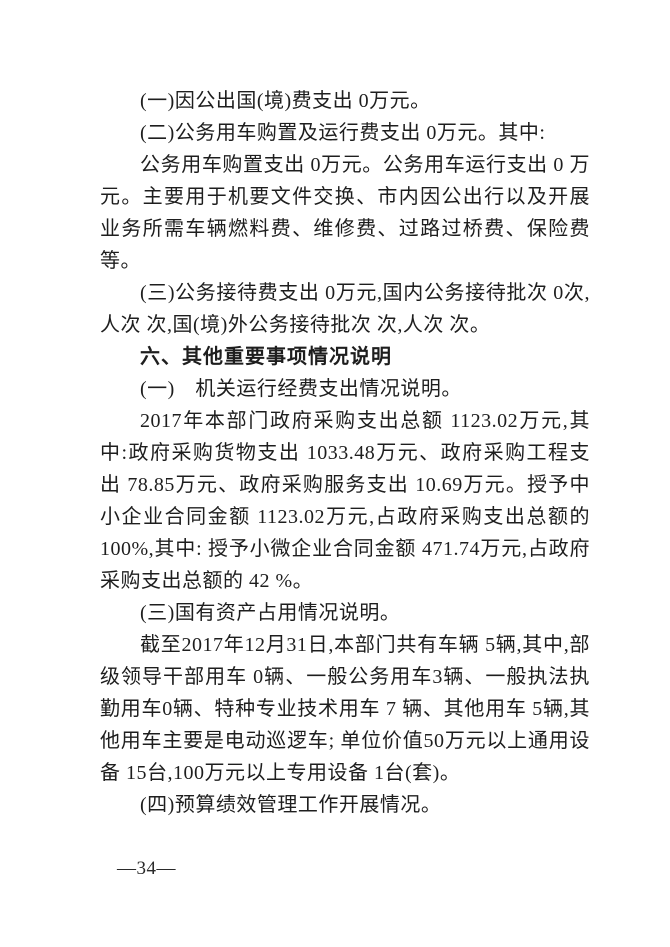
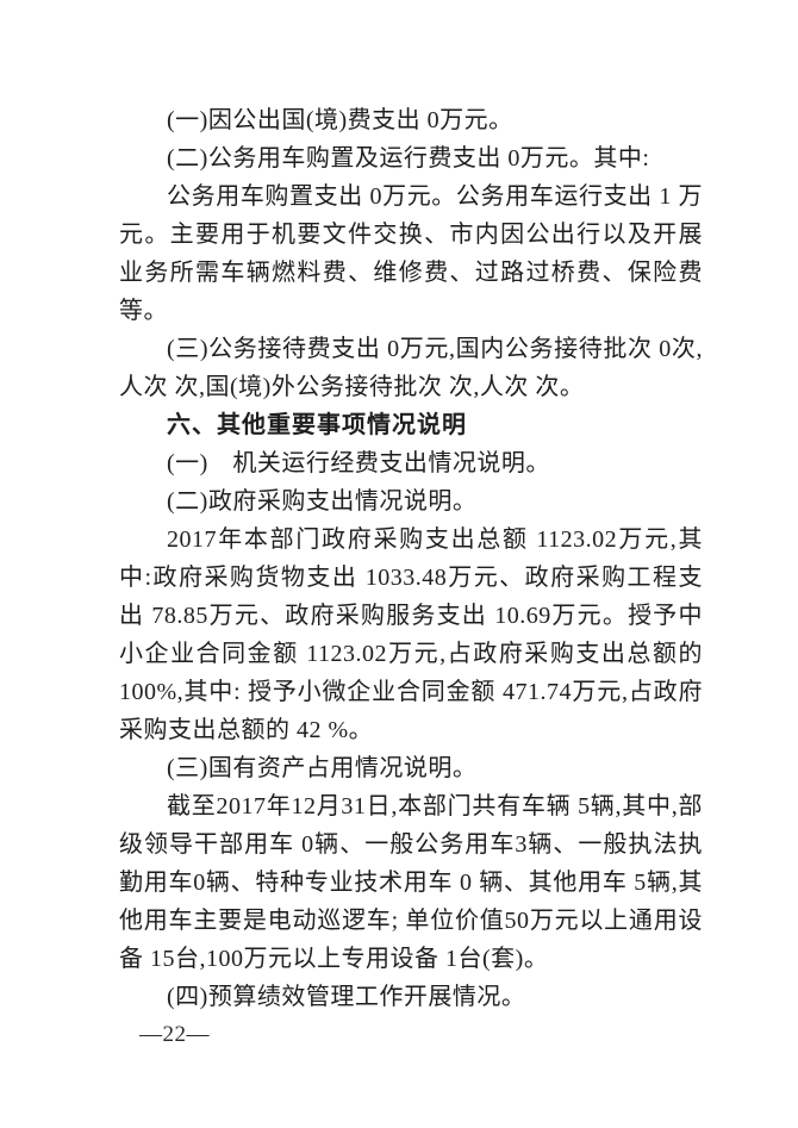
  (一)因公出国(境)费支出 0万元。
  (二)公务用车购置及运行费支出 0万元。其中:
- 公务用车购置支出 0万元。公务用车运行支出 0 万元。主要用于机要文件交换、市内因公出行以及开展 业务所需车辆燃料费、维修费、过路过桥费、保险费等。
+ 公务用车购置支出 0万元。公务用车运行支出 1 万元。主要用于机要文件交换、市内因公出行以及开展 业务所需车辆燃料费、维修费、过路过桥费、保险费等。
  (三)公务接待费支出 0万元,国内公务接待批次 0次,人次 次,国(境)外公务接待批次 次,人次 次。
  六、其他重要事项情况说明
  (一) 机关运行经费支出情况说明。
+ (二)政府采购支出情况说明。
  2017年本部门政府采购支出总额 1123.02万元,其中:政府采购货物支出 1033.48万元、政府采购工程支出 78.85万元、政府采购服务支出 10.69万元。授予中小企业合同金额 1123.02万元,占政府采购支出总额的 100%,其中: 授予小微企业合同金额 471.74万元,占政府采购支出总额的 42 %。
  (三)国有资产占用情况说明。
- 截至2017年12月31日,本部门共有车辆 5辆,其中,部级领导干部用车 0辆、一般公务用车3辆、一般执法执勤用车0辆、特种专业技术用车 7 辆、其他用车 5辆,其他用车主要是电动巡逻车; 单位价值50万元以上通用设备 15台,100万元以上专用设备 1台(套)。
+ 截至2017年12月31日,本部门共有车辆 5辆,其中,部级领导干部用车 0辆、一般公务用车3辆、一般执法执勤用车0辆、特种专业技术用车 0 辆、其他用车 5辆,其他用车主要是电动巡逻车; 单位价值50万元以上通用设备 15台,100万元以上专用设备 1台(套)。
  (四)预算绩效管理工作开展情况。
- —34—
+ —22—
